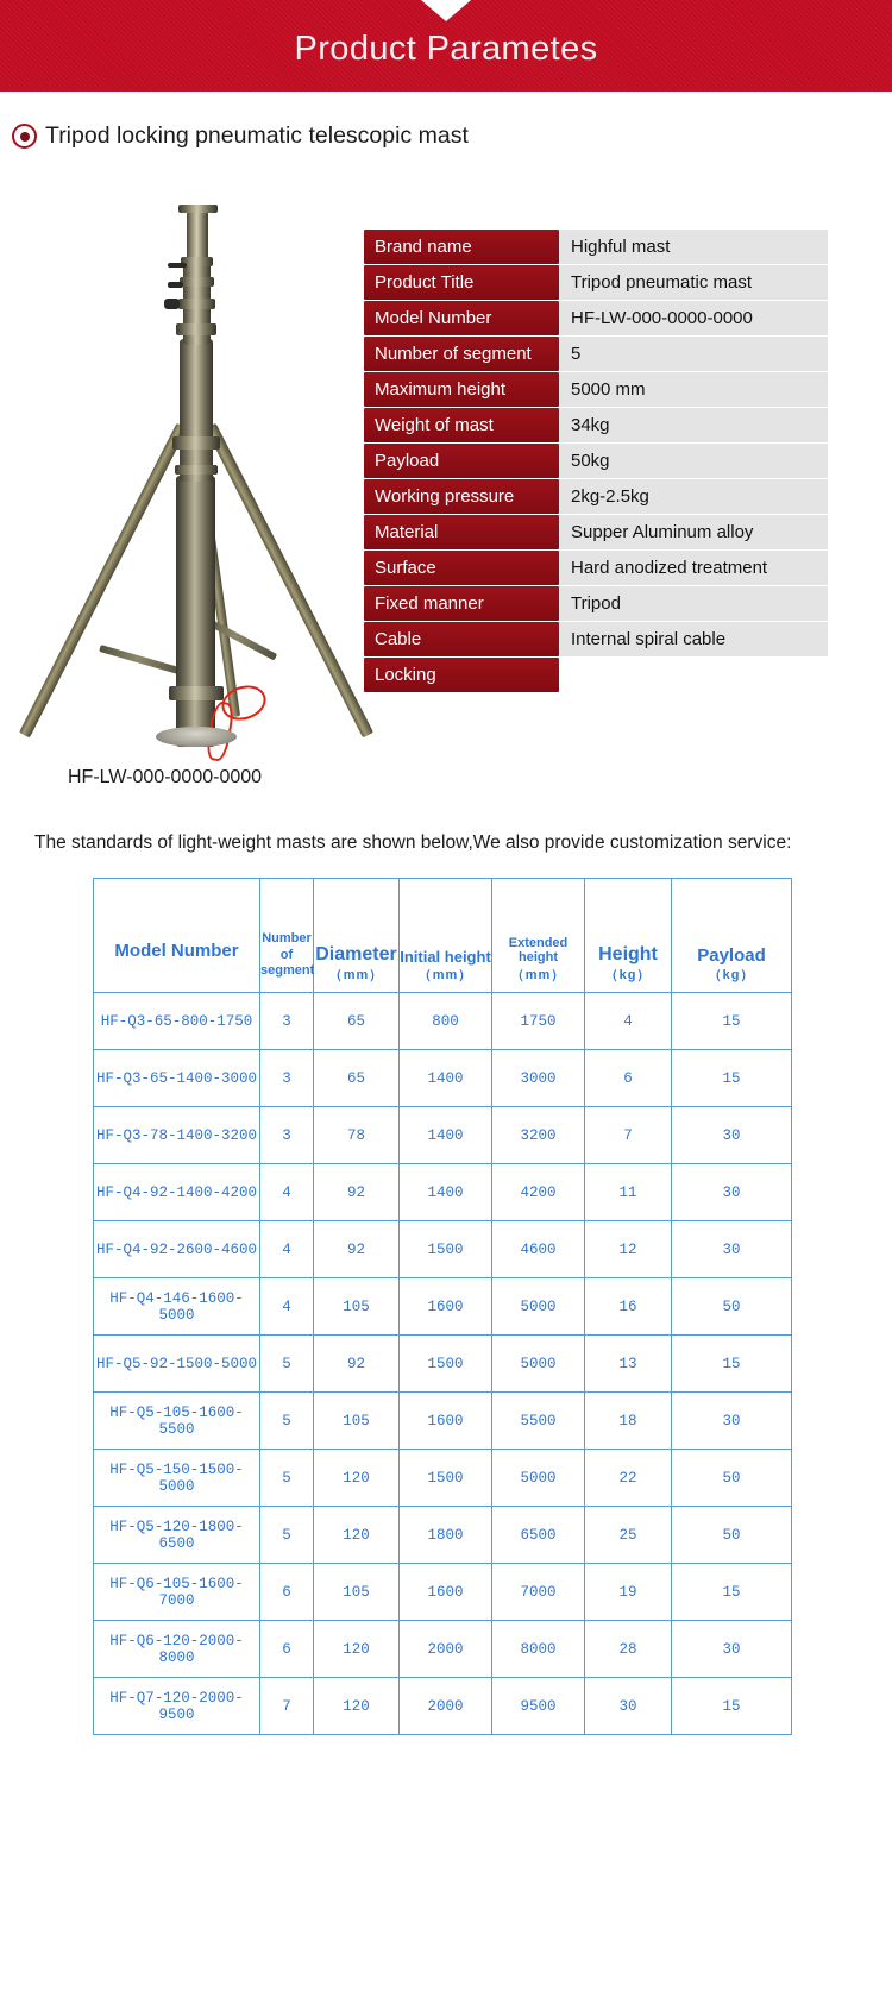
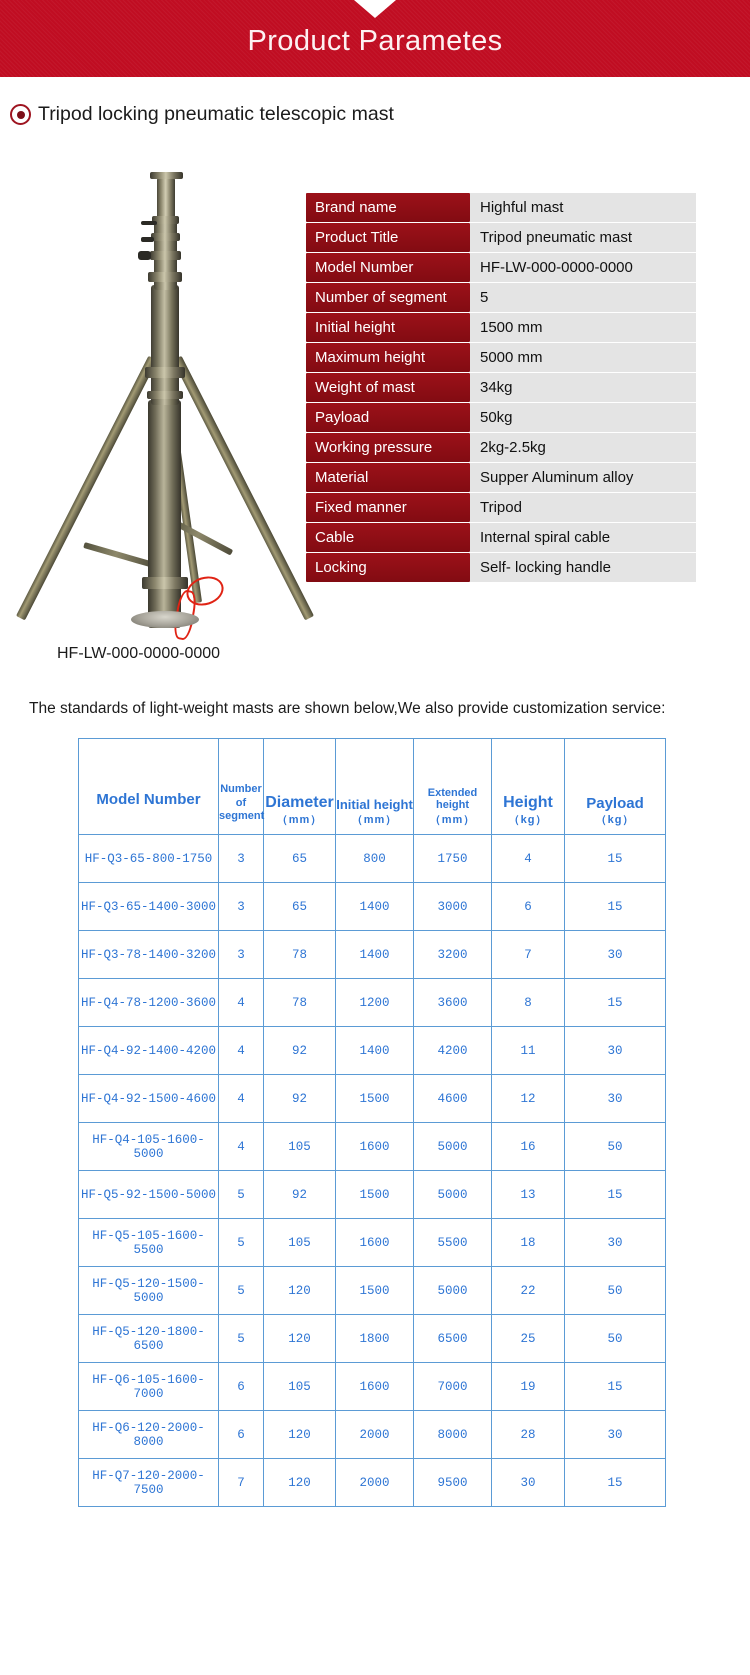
  Product Parametes
  Tripod locking pneumatic telescopic mast
  HF-LW-000-0000-0000
  Brand name
  Highful mast
  Product Title
  Tripod pneumatic mast
  Model Number
  HF-LW-000-0000-0000
  Number of segment
  5
+ Initial height
+ 1500 mm
  Maximum height
  5000 mm
  Weight of mast
  34kg
  Payload
  50kg
  Working pressure
  2kg-2.5kg
  Material
  Supper Aluminum alloy
- Surface
- Hard anodized treatment
  Fixed manner
  Tripod
  Cable
  Internal spiral cable
  Locking
+ Self- locking handle
  The standards of light-weight masts are shown below,We also provide customization service:
  Model Number	Number of segment	Diameter （mm）	Initial height （mm）	Extended height （mm）	Height （kg）	Payload （kg）
  HF-Q3-65-800-1750	3	65	800	1750	4	15
  HF-Q3-65-1400-3000	3	65	1400	3000	6	15
  HF-Q3-78-1400-3200	3	78	1400	3200	7	30
+ HF-Q4-78-1200-3600	4	78	1200	3600	8	15
  HF-Q4-92-1400-4200	4	92	1400	4200	11	30
- HF-Q4-92-2600-4600	4	92	1500	4600	12	30
+ HF-Q4-92-1500-4600	4	92	1500	4600	12	30
- HF-Q4-146-1600-5000	4	105	1600	5000	16	50
+ HF-Q4-105-1600-5000	4	105	1600	5000	16	50
  HF-Q5-92-1500-5000	5	92	1500	5000	13	15
  HF-Q5-105-1600-5500	5	105	1600	5500	18	30
- HF-Q5-150-1500-5000	5	120	1500	5000	22	50
+ HF-Q5-120-1500-5000	5	120	1500	5000	22	50
  HF-Q5-120-1800-6500	5	120	1800	6500	25	50
  HF-Q6-105-1600-7000	6	105	1600	7000	19	15
  HF-Q6-120-2000-8000	6	120	2000	8000	28	30
- HF-Q7-120-2000-9500	7	120	2000	9500	30	15
+ HF-Q7-120-2000-7500	7	120	2000	9500	30	15
